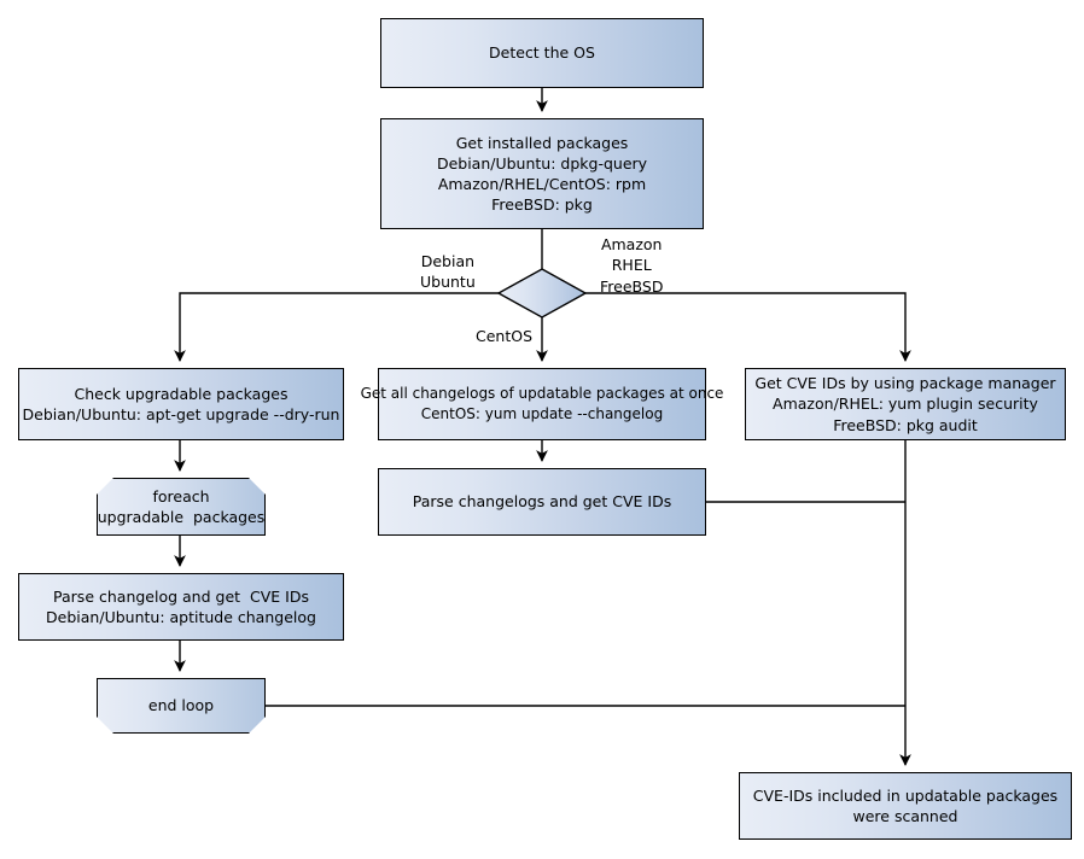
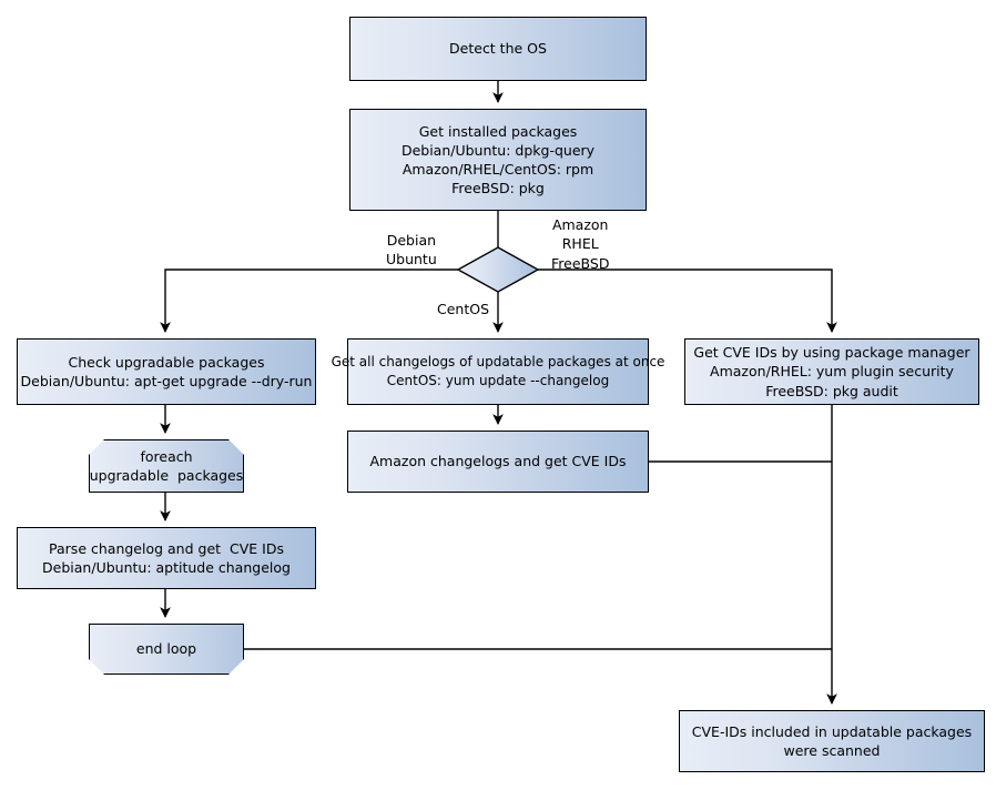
  Detect the OS
  Get installed packages
  Debian/Ubuntu: dpkg-query
  Amazon/RHEL/CentOS: rpm
  FreeBSD: pkg
  Check upgradable packages
  Debian/Ubuntu: apt-get upgrade --dry-run
  Get all changelogs of updatable packages at once
  CentOS: yum update --changelog
  Get CVE IDs by using package manager
  Amazon/RHEL: yum plugin security
  FreeBSD: pkg audit
  foreach
  upgradable packages
- Parse changelogs and get CVE IDs
+ Amazon changelogs and get CVE IDs
  Parse changelog and get CVE IDs
  Debian/Ubuntu: aptitude changelog
  end loop
  CVE-IDs included in updatable packages
  were scanned
  Debian
  Ubuntu
  Amazon
  RHEL
  FreeBSD
  CentOS
